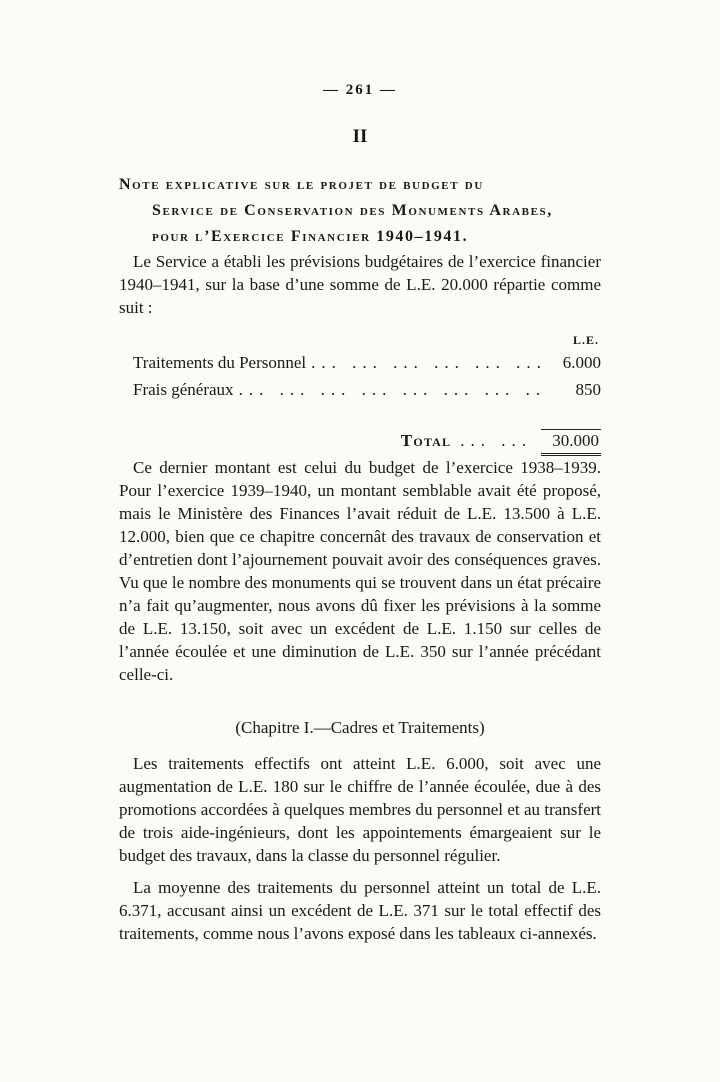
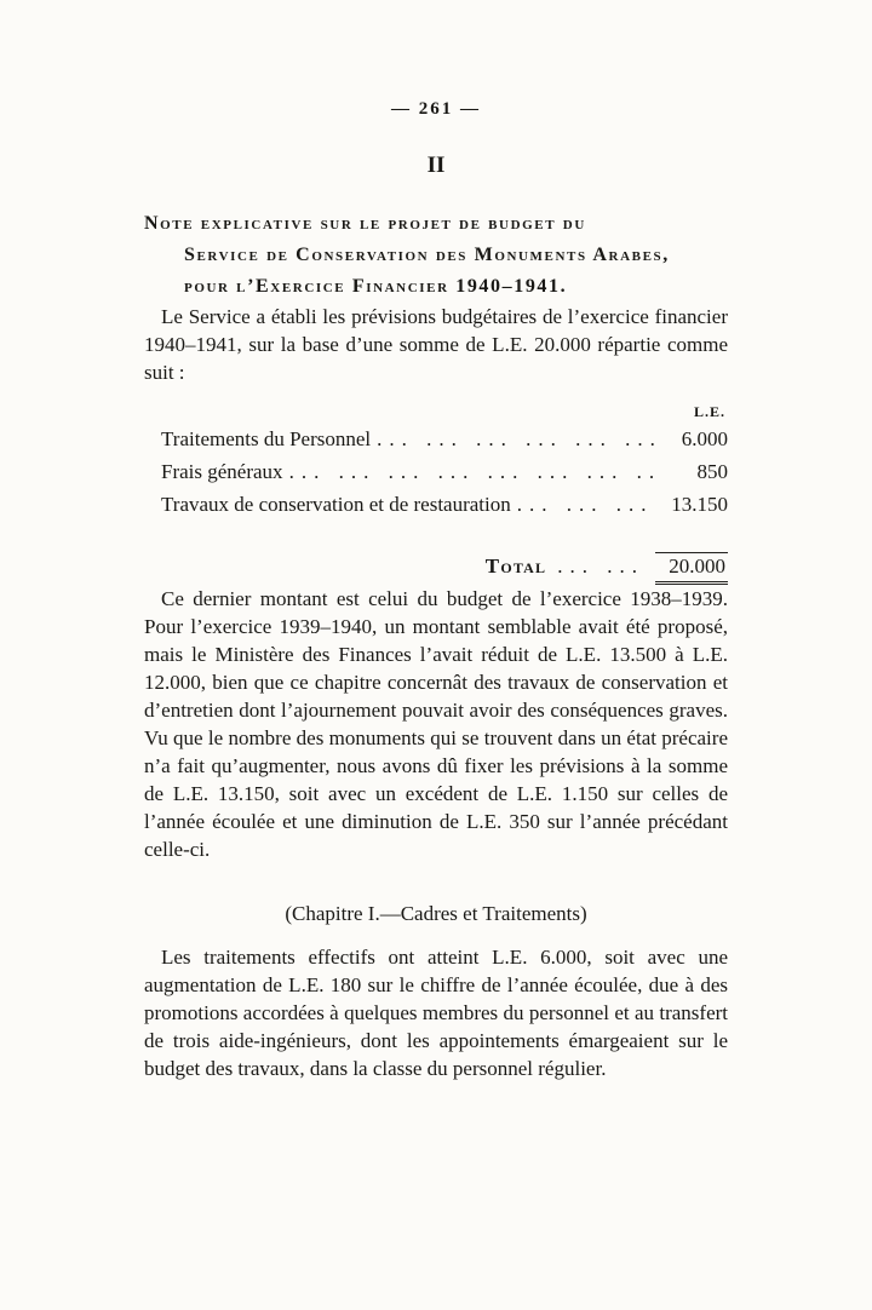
  — 261 —
  II
  Note explicative sur le projet de budget du
  Service de Conservation des Monuments Arabes,
  pour l’Exercice Financier 1940–1941.
  Le Service a établi les prévisions budgétaires de l’exercice financier 1940–1941, sur la base d’une somme de L.E. 20.000 répartie comme suit :
  L.E.
  Traitements du Personnel
  ... ... ... ... ... ...
  6.000
  Frais généraux
  ... ... ... ... ... ... ... ..
  850
+ Travaux de conservation et de restauration
+ ... ... ...
+ 13.150
  Total
  ... ...
- 30.000
+ 20.000
  Ce dernier montant est celui du budget de l’exercice 1938–1939. Pour l’exercice 1939–1940, un montant semblable avait été proposé, mais le Ministère des Finances l’avait réduit de L.E. 13.500 à L.E. 12.000, bien que ce chapitre concernât des travaux de conservation et d’entretien dont l’ajournement pouvait avoir des conséquences graves. Vu que le nombre des monuments qui se trouvent dans un état précaire n’a fait qu’augmenter, nous avons dû fixer les prévisions à la somme de L.E. 13.150, soit avec un excédent de L.E. 1.150 sur celles de l’année écoulée et une diminution de L.E. 350 sur l’année précédant celle-ci.
  (Chapitre I.—Cadres et Traitements)
  Les traitements effectifs ont atteint L.E. 6.000, soit avec une augmentation de L.E. 180 sur le chiffre de l’année écoulée, due à des promotions accordées à quelques membres du personnel et au transfert de trois aide-ingénieurs, dont les appointements émargeaient sur le budget des travaux, dans la classe du personnel régulier.
- La moyenne des traitements du personnel atteint un total de L.E. 6.371, accusant ainsi un excédent de L.E. 371 sur le total effectif des traitements, comme nous l’avons exposé dans les tableaux ci-annexés.
